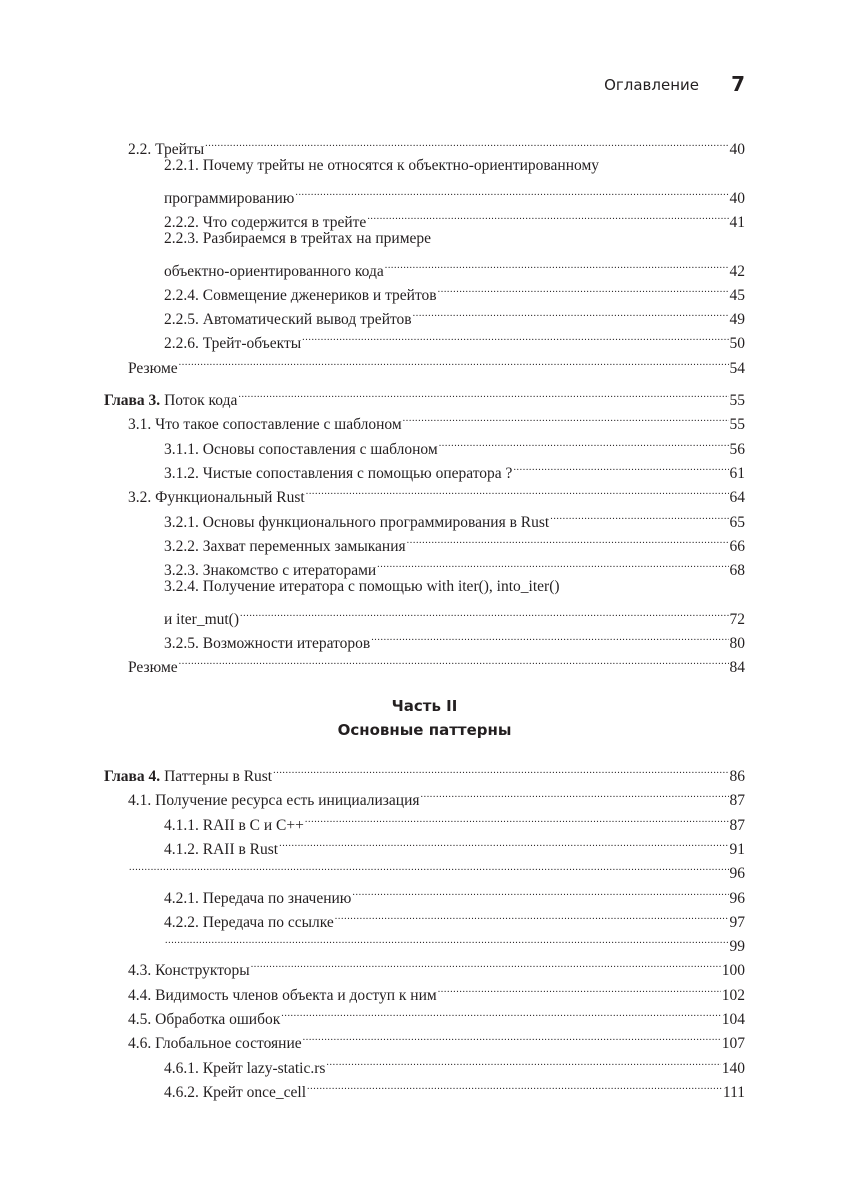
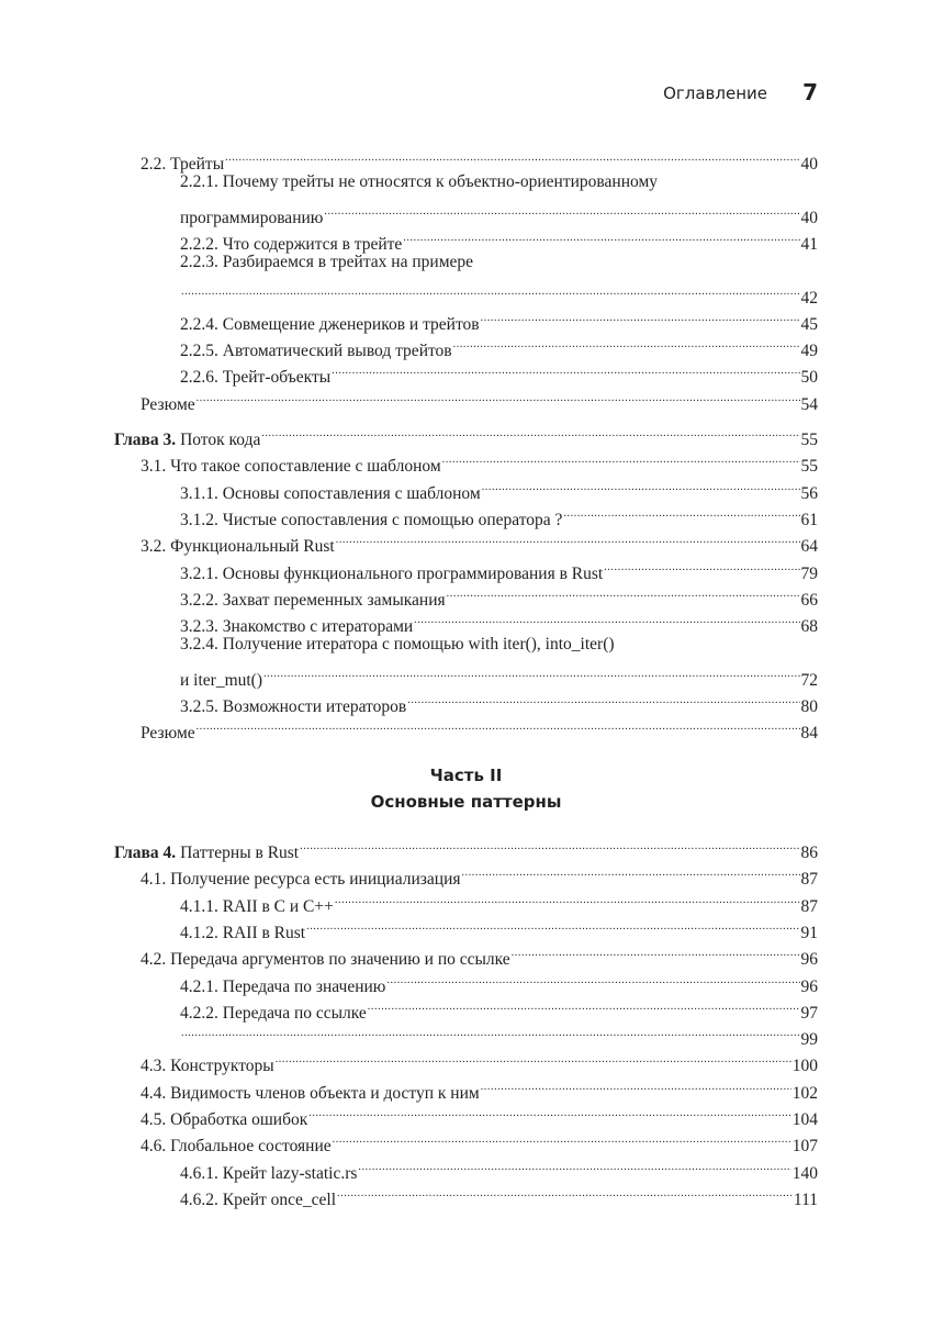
  Оглавление
  7
  2.2. Трейты
  40
  2.2.1. Почему трейты не относятся к объектно-ориентированному
  программированию
  40
  2.2.2. Что содержится в трейте
  41
  2.2.3. Разбираемся в трейтах на примере
- объектно-ориентированного кода
  42
  2.2.4. Совмещение дженериков и трейтов
  45
  2.2.5. Автоматический вывод трейтов
  49
  2.2.6. Трейт-объекты
  50
  Резюме
  54
  Глава 3. Поток кода
  55
  3.1. Что такое сопоставление с шаблоном
  55
  3.1.1. Основы сопоставления с шаблоном
  56
  3.1.2. Чистые сопоставления с помощью оператора ?
  61
  3.2. Функциональный Rust
  64
  3.2.1. Основы функционального программирования в Rust
- 65
+ 79
  3.2.2. Захват переменных замыкания
  66
  3.2.3. Знакомство с итераторами
  68
  3.2.4. Получение итератора с помощью with iter(), into_iter()
  и iter_mut()
  72
  3.2.5. Возможности итераторов
  80
  Резюме
  84
  Глава 4. Паттерны в Rust
  86
  4.1. Получение ресурса есть инициализация
  87
  4.1.1. RAII в C и C++
  87
  4.1.2. RAII в Rust
  91
+ 4.2. Передача аргументов по значению и по ссылке
  96
  4.2.1. Передача по значению
  96
  4.2.2. Передача по ссылке
  97
  99
  4.3. Конструкторы
  100
  4.4. Видимость членов объекта и доступ к ним
  102
  4.5. Обработка ошибок
  104
  4.6. Глобальное состояние
  107
  4.6.1. Крейт lazy-static.rs
  140
  4.6.2. Крейт once_cell
  111
  Часть II
  Основные паттерны
